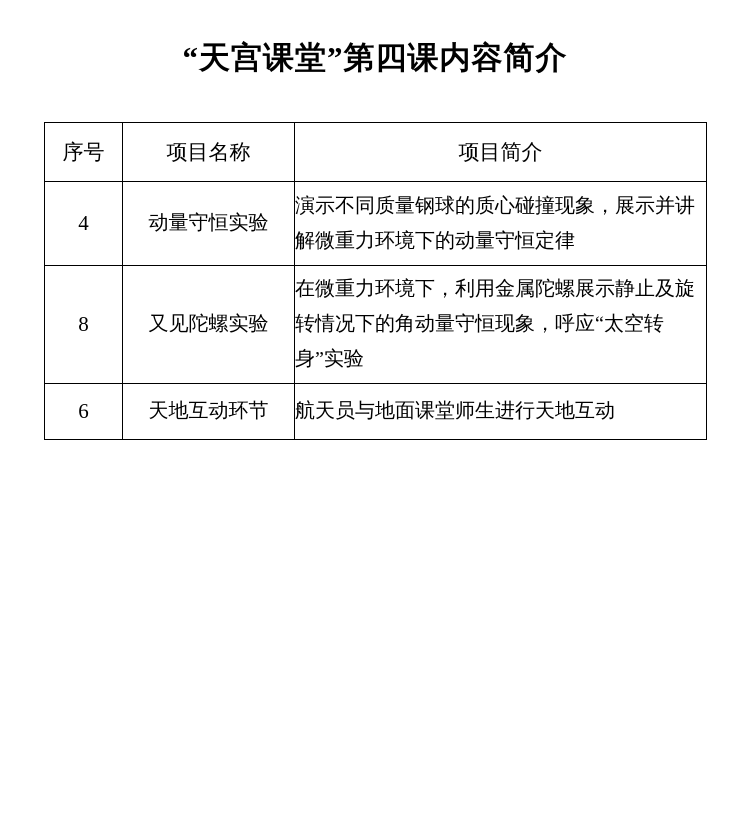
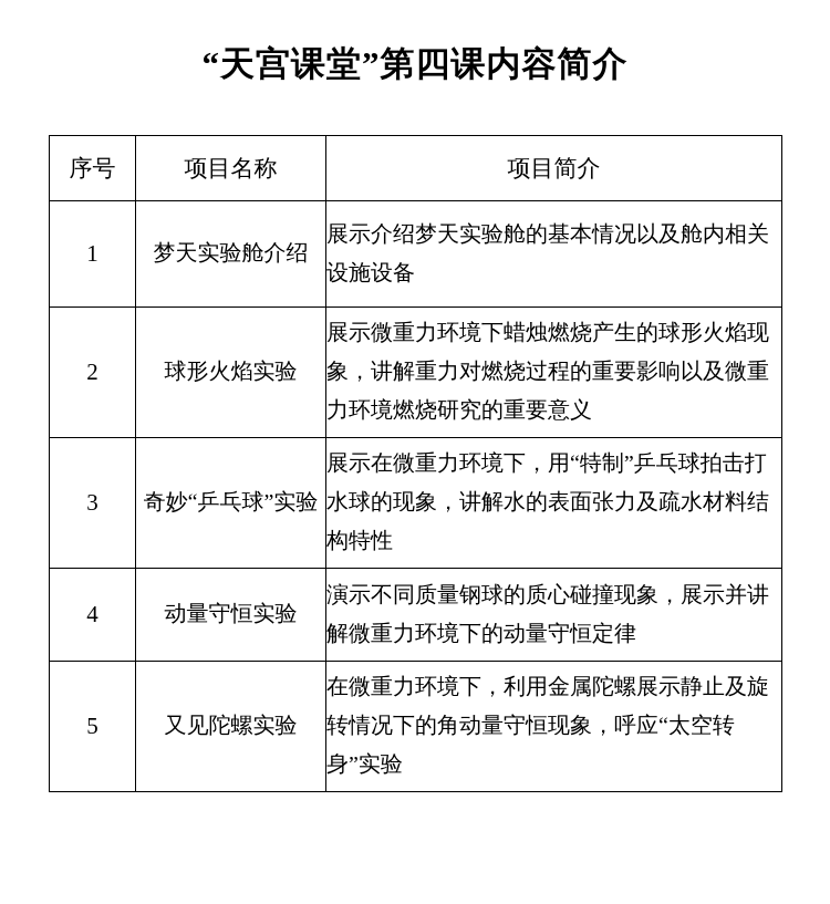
  “天宫课堂”第四课内容简介
  序号	项目名称	项目简介
+ 1	梦天实验舱介绍	展示介绍梦天实验舱的基本情况以及舱内相关设施设备
+ 2	球形火焰实验	展示微重力环境下蜡烛燃烧产生的球形火焰现象，讲解重力对燃烧过程的重要影响以及微重力环境燃烧研究的重要意义
+ 3	奇妙“乒乓球”实验	展示在微重力环境下，用“特制”乒乓球拍击打水球的现象，讲解水的表面张力及疏水材料结构特性
  4	动量守恒实验	演示不同质量钢球的质心碰撞现象，展示并讲解微重力环境下的动量守恒定律
- 8	又见陀螺实验	在微重力环境下，利用金属陀螺展示静止及旋转情况下的角动量守恒现象，呼应“太空转身”实验
+ 5	又见陀螺实验	在微重力环境下，利用金属陀螺展示静止及旋转情况下的角动量守恒现象，呼应“太空转身”实验
- 6	天地互动环节	航天员与地面课堂师生进行天地互动
